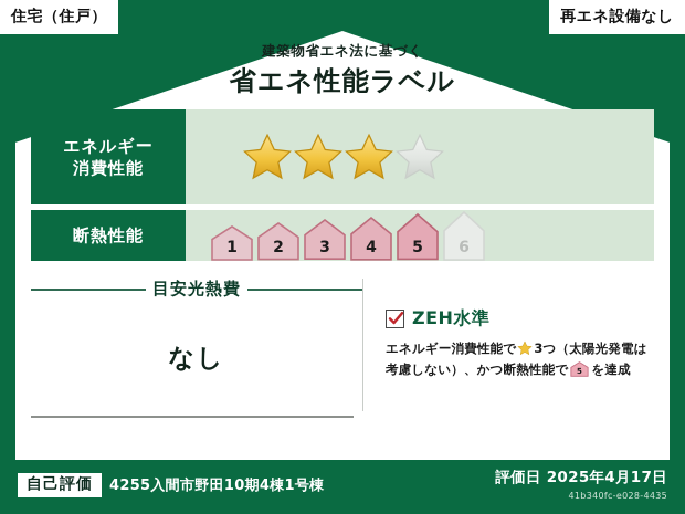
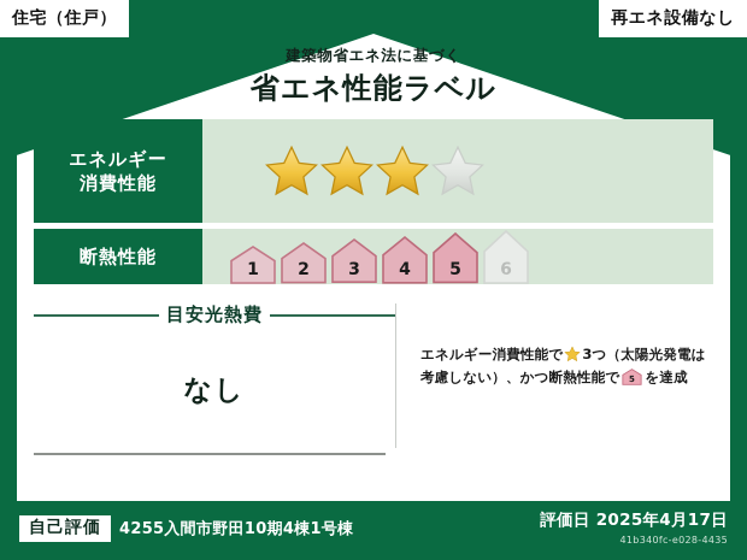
  住宅（住戸）
  再エネ設備なし
  建築物省エネ法に基づく
  省エネ性能ラベル
  エネルギー
  消費性能
  断熱性能
  1
  2
  3
  4
  5
  6
  目安光熱費
  なし
- ZEH水準
  エネルギー消費性能で 3つ（太陽光発電は考慮しない）、かつ断熱性能で
  5
  を達成
  自己評価
  4255入間市野田10期4棟1号棟
  評価日 2025年4月17日
  41b340fc-e028-4435
